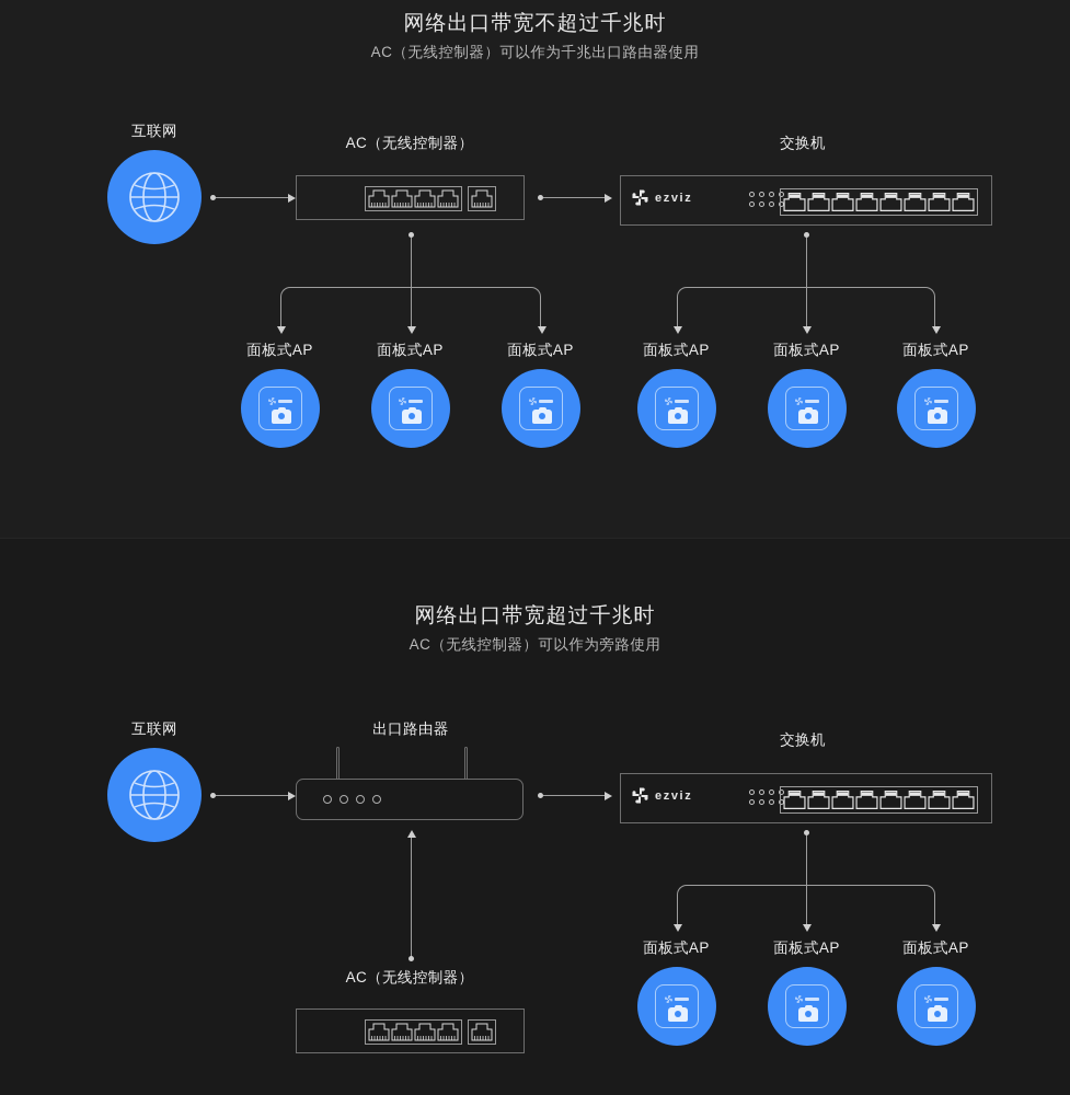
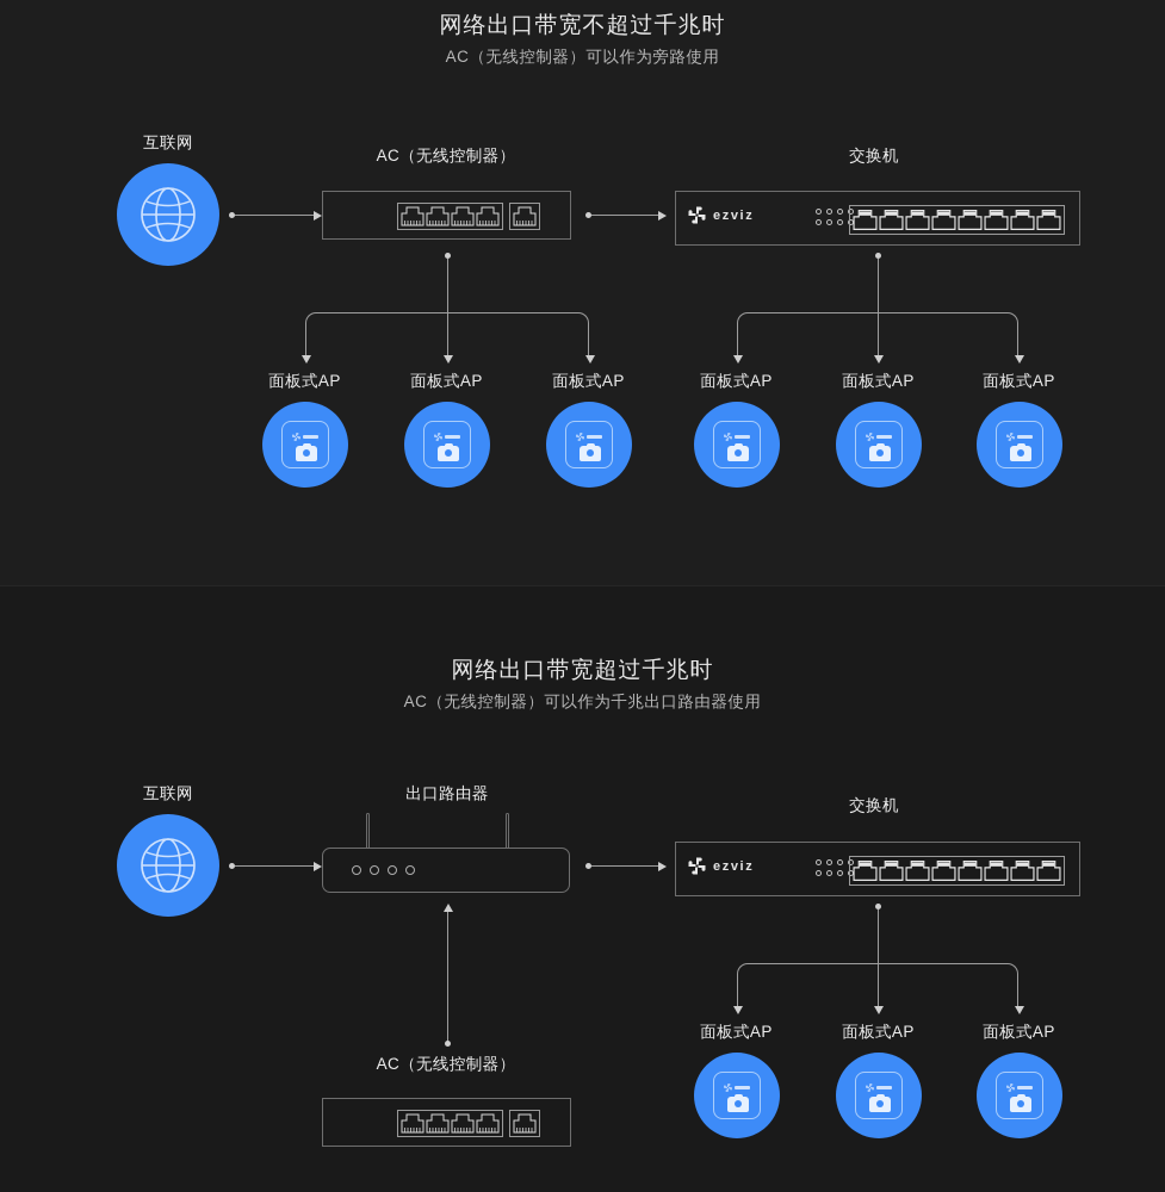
  网络出口带宽不超过千兆时
- AC（无线控制器）可以作为千兆出口路由器使用
+ AC（无线控制器）可以作为旁路使用
  互联网
  AC（无线控制器）
  交换机
  ezviz
  面板式AP
  面板式AP
  面板式AP
  面板式AP
  面板式AP
  面板式AP
  网络出口带宽超过千兆时
- AC（无线控制器）可以作为旁路使用
+ AC（无线控制器）可以作为千兆出口路由器使用
  互联网
  出口路由器
  交换机
  ezviz
  AC（无线控制器）
  面板式AP
  面板式AP
  面板式AP
